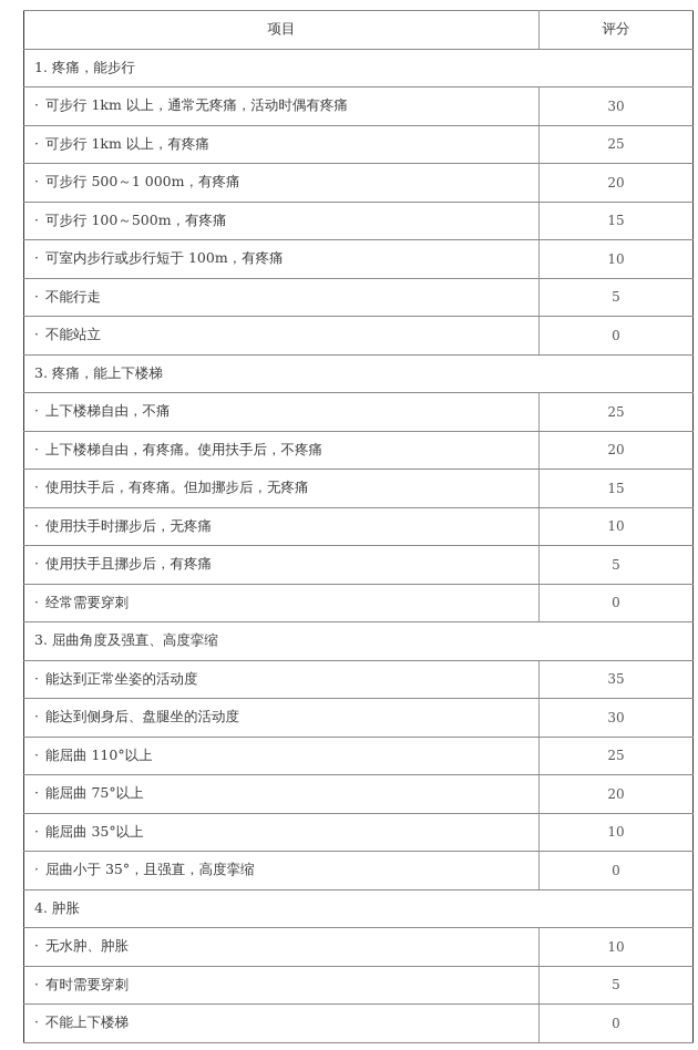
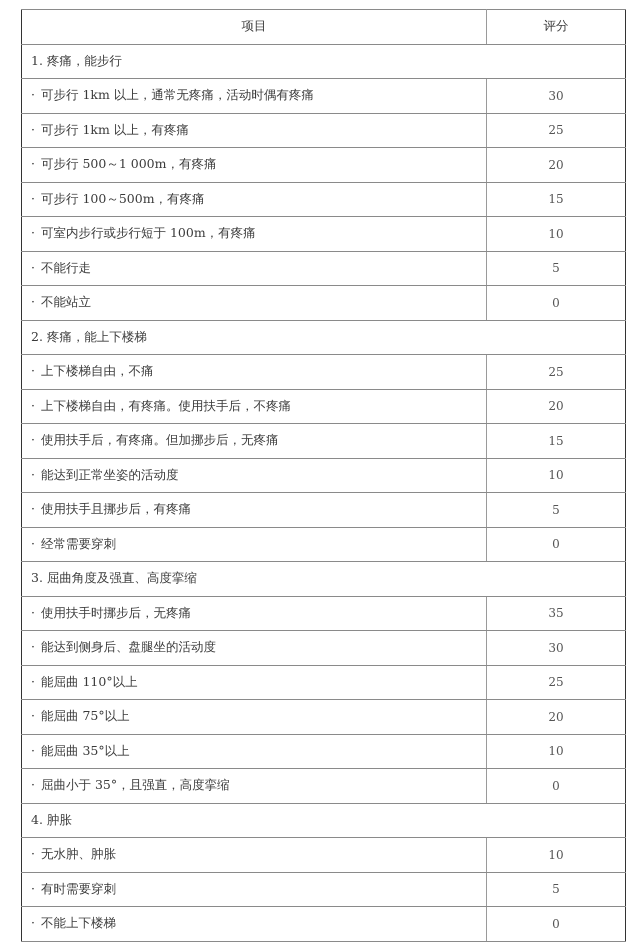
  项目	评分
  1. 疼痛，能步行
  · 可步行 1km 以上，通常无疼痛，活动时偶有疼痛	30
  · 可步行 1km 以上，有疼痛	25
  · 可步行 500～1 000m，有疼痛	20
  · 可步行 100～500m，有疼痛	15
  · 可室内步行或步行短于 100m，有疼痛	10
  · 不能行走	5
  · 不能站立	0
- 3. 疼痛，能上下楼梯
+ 2. 疼痛，能上下楼梯
  · 上下楼梯自由，不痛	25
  · 上下楼梯自由，有疼痛。使用扶手后，不疼痛	20
  · 使用扶手后，有疼痛。但加挪步后，无疼痛	15
- · 使用扶手时挪步后，无疼痛	10
+ · 能达到正常坐姿的活动度	10
  · 使用扶手且挪步后，有疼痛	5
  · 经常需要穿刺	0
  3. 屈曲角度及强直、高度挛缩
- · 能达到正常坐姿的活动度	35
+ · 使用扶手时挪步后，无疼痛	35
  · 能达到侧身后、盘腿坐的活动度	30
  · 能屈曲 110°以上	25
  · 能屈曲 75°以上	20
  · 能屈曲 35°以上	10
  · 屈曲小于 35°，且强直，高度挛缩	0
  4. 肿胀
  · 无水肿、肿胀	10
  · 有时需要穿刺	5
  · 不能上下楼梯	0
